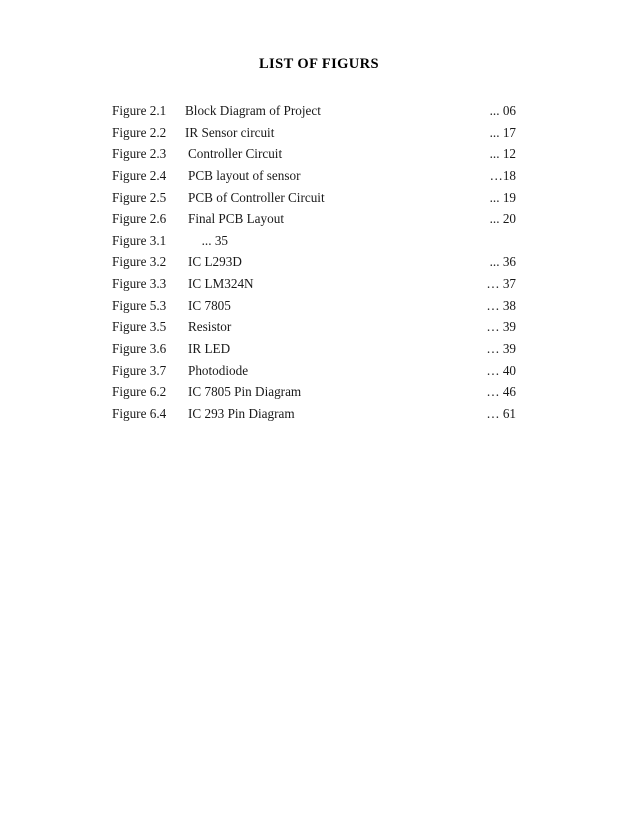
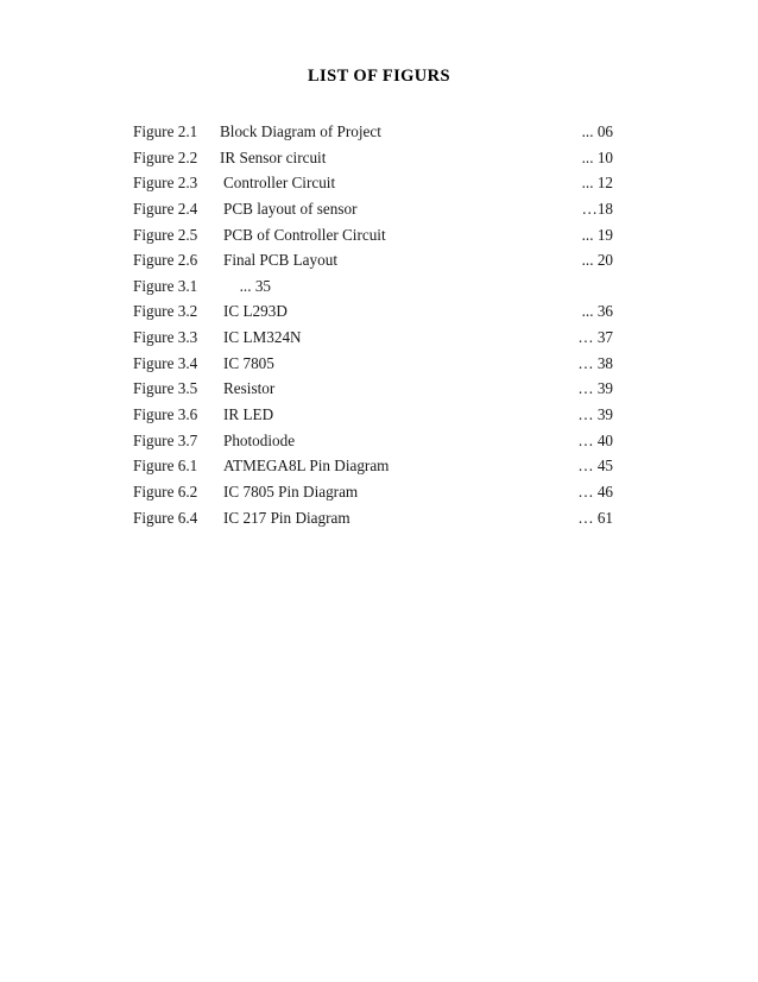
  LIST OF FIGURS
  Figure 2.1
  Block Diagram of Project
  ... 06
  Figure 2.2
  IR Sensor circuit
- ... 17
+ ... 10
  Figure 2.3
  Controller Circuit
  ... 12
  Figure 2.4
  PCB layout of sensor
  …18
  Figure 2.5
  PCB of Controller Circuit
  ... 19
  Figure 2.6
  Final PCB Layout
  ... 20
  Figure 3.1
  ... 35
  Figure 3.2
  IC L293D
  ... 36
  Figure 3.3
  IC LM324N
  … 37
- Figure 5.3
+ Figure 3.4
  IC 7805
  … 38
  Figure 3.5
  Resistor
  … 39
  Figure 3.6
  IR LED
  … 39
  Figure 3.7
  Photodiode
  … 40
+ Figure 6.1
+ ATMEGA8L Pin Diagram
+ … 45
  Figure 6.2
  IC 7805 Pin Diagram
  … 46
  Figure 6.4
- IC 293 Pin Diagram
+ IC 217 Pin Diagram
  … 61
